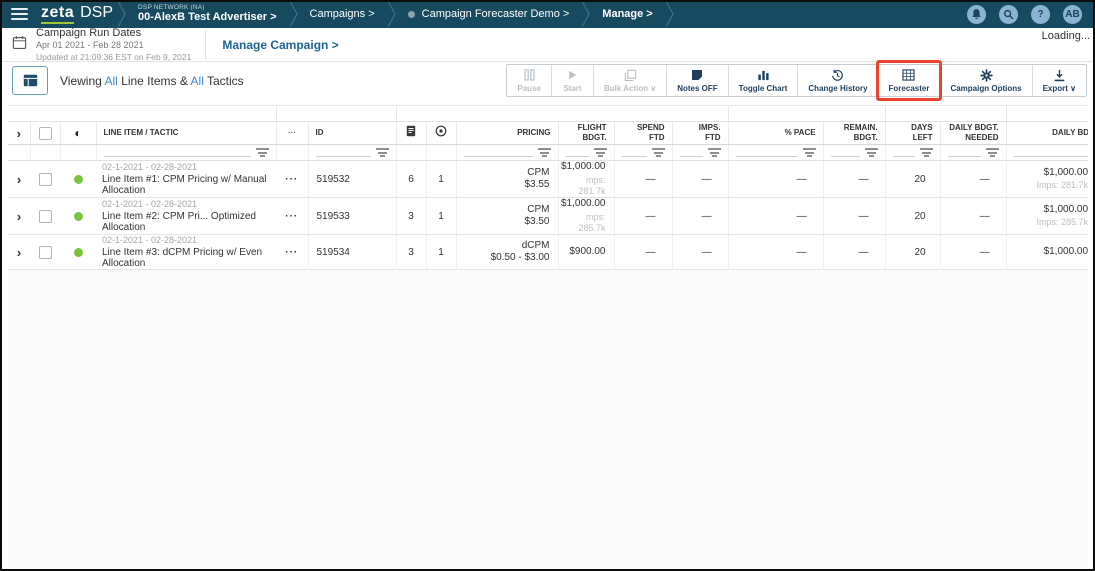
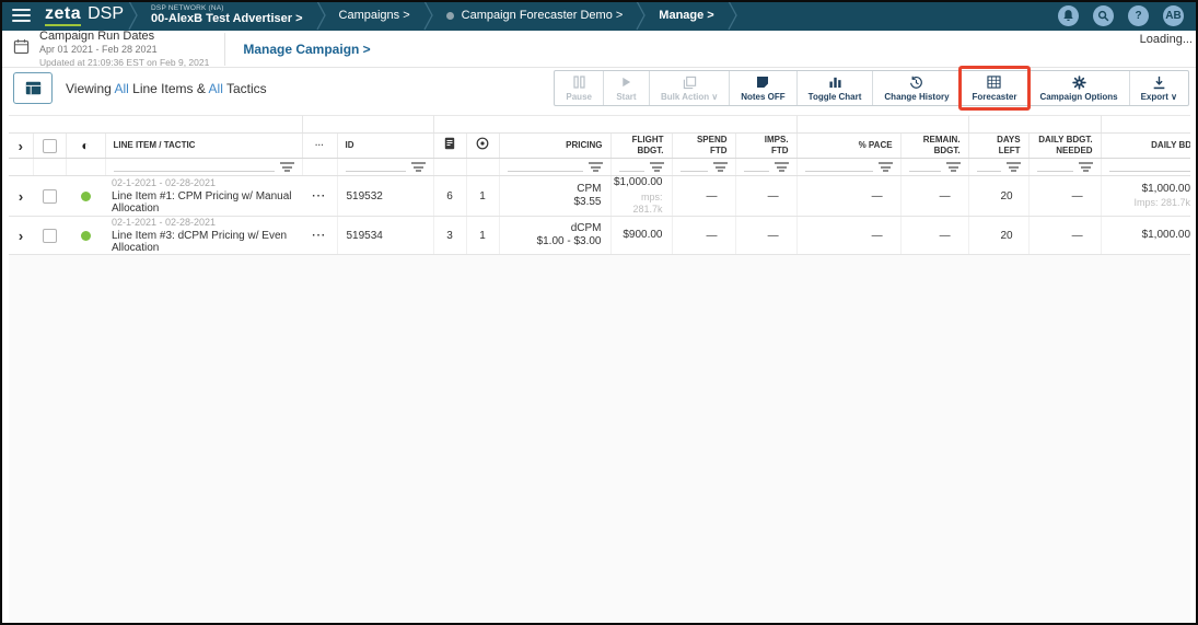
  zeta
  DSP
  00-AlexB Test Advertiser >
  Campaigns >
  Campaign Forecaster Demo >
  Manage >
  ?
  AB
  Loading...
  Campaign Run Dates
  Apr 01 2021 - Feb 28 2021
  Updated at 21:09:36 EST on Feb 9, 2021
  Manage Campaign >
  Viewing All Line Items & All Tactics
  Pause
  Start
  Bulk Action ∨
  Notes OFF
  Toggle Chart
  Change History
  Forecaster
  Campaign Options
  Export ∨
  ›		◐	LINE ITEM / TACTIC	···	ID			PRICING	FLIGHTBDGT.	SPENDFTD	IMPS.FTD	% PACE	REMAIN.BDGT.	DAYSLEFT	DAILY BDGT.NEEDED	DAILY BD
  ›			02-1-2021 - 02-28-2021 Line Item #1: CPM Pricing w/ Manual Allocation	···	519532	6	1	CPM$3.55	$1,000.00mps: 281.7k	—	—	—	—	20	—	$1,000.00Imps: 281.7k
- ›			02-1-2021 - 02-28-2021 Line Item #2: CPM Pri... Optimized Allocation	···	519533	3	1	CPM$3.50	$1,000.00mps: 285.7k	—	—	—	—	20	—	$1,000.00Imps: 285.7k
- ›			02-1-2021 - 02-28-2021 Line Item #3: dCPM Pricing w/ Even Allocation	···	519534	3	1	dCPM$0.50 - $3.00	$900.00	—	—	—	—	20	—	$1,000.00
+ ›			02-1-2021 - 02-28-2021 Line Item #3: dCPM Pricing w/ Even Allocation	···	519534	3	1	dCPM$1.00 - $3.00	$900.00	—	—	—	—	20	—	$1,000.00
